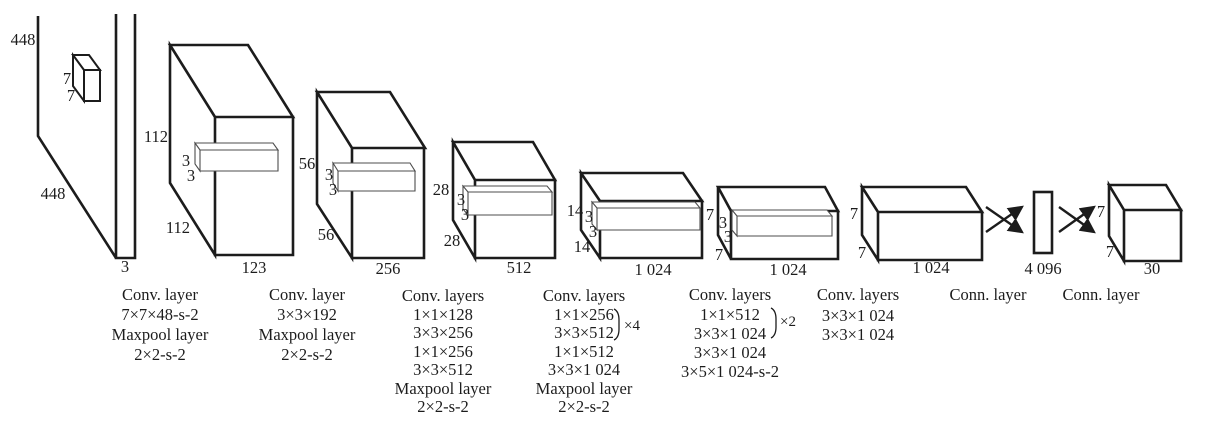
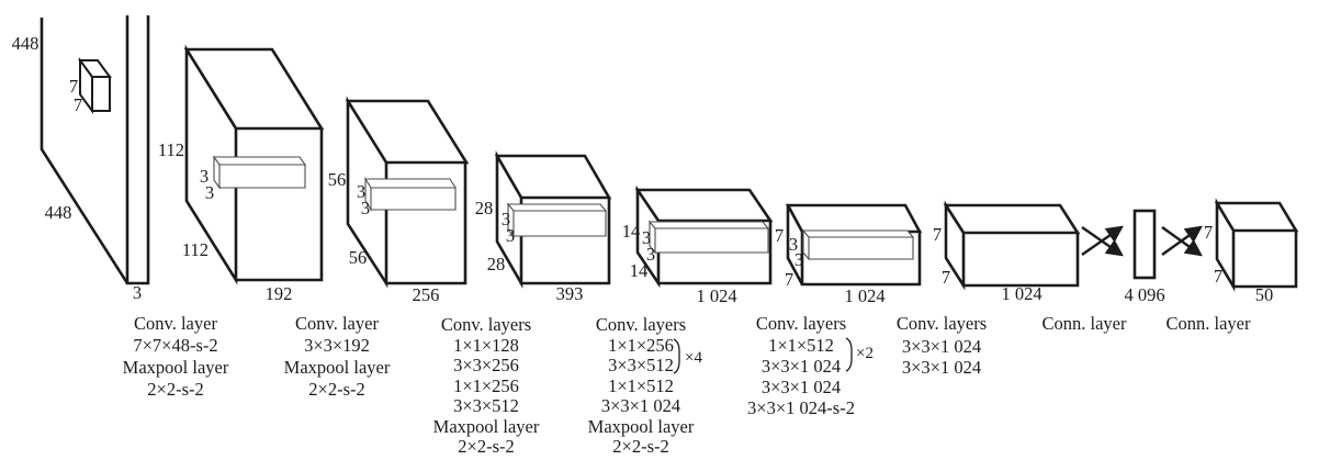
  448
  448
  3
  7
  7
  112
  112
- 123
+ 192
  3
  3
  56
  56
  256
  3
  3
  28
  28
- 512
+ 393
  3
  3
  14
  14
  1 024
  3
  3
  7
  7
  1 024
  3
  3
  7
  7
  1 024
  4 096
  7
  7
- 30
+ 50
  Conv. layer
  7×7×48-s-2
  Maxpool layer
  2×2-s-2
  Conv. layer
  3×3×192
  Maxpool layer
  2×2-s-2
  Conv. layers
  1×1×128
  3×3×256
  1×1×256
  3×3×512
  Maxpool layer
  2×2-s-2
  Conv. layers
  1×1×256
  3×3×512
  1×1×512
  3×3×1 024
  Maxpool layer
  2×2-s-2
  ×4
  Conv. layers
  1×1×512
  3×3×1 024
  3×3×1 024
- 3×5×1 024-s-2
+ 3×3×1 024-s-2
  ×2
  Conv. layers
  3×3×1 024
  3×3×1 024
  Conn. layer
  Conn. layer
